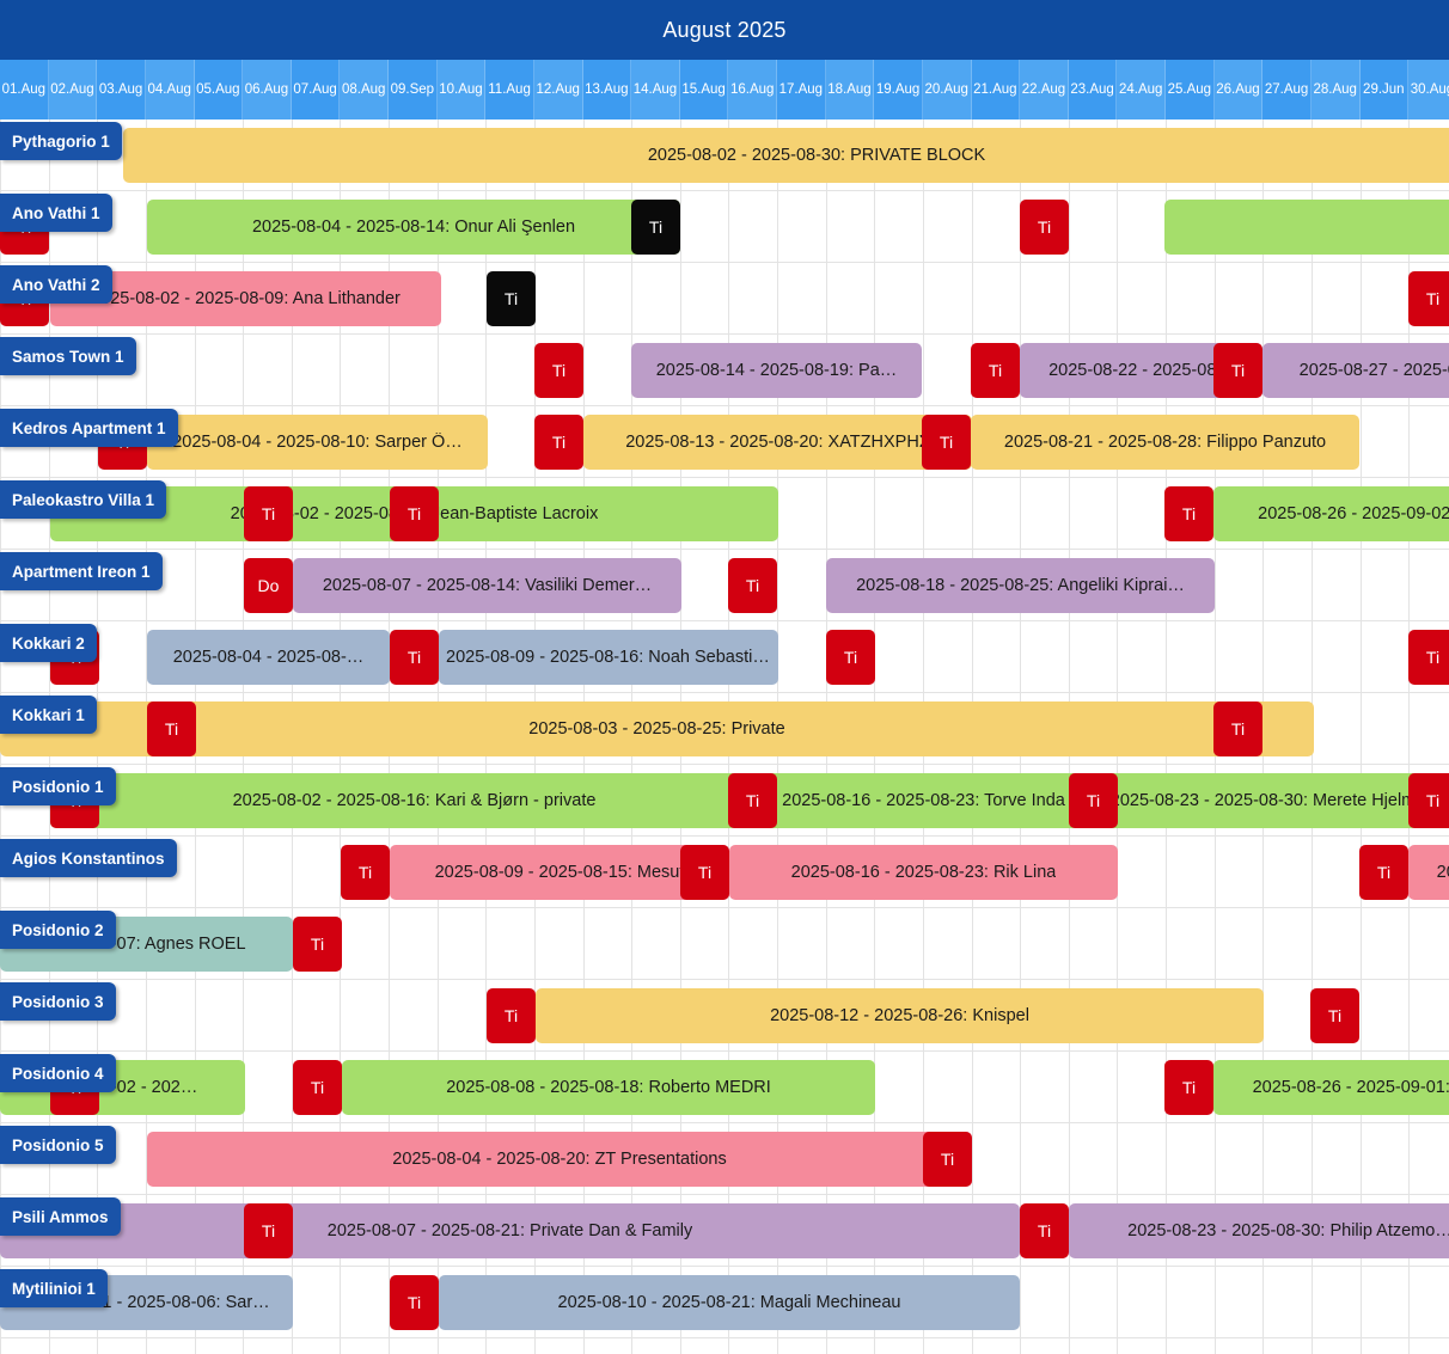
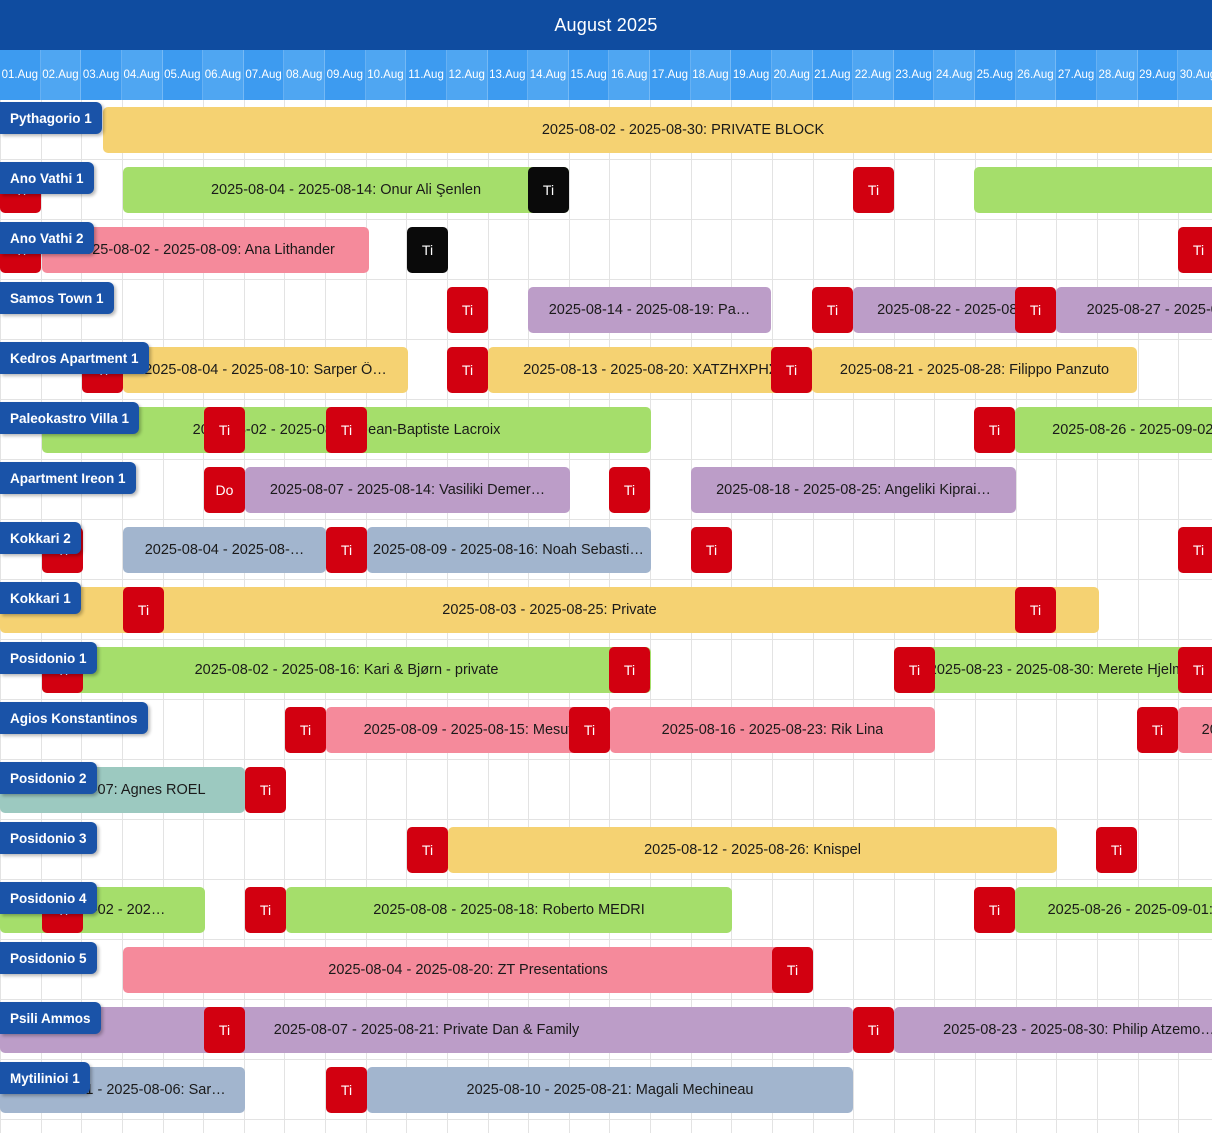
  August 2025
  01.Aug
  02.Aug
  03.Aug
  04.Aug
  05.Aug
  06.Aug
  07.Aug
  08.Aug
- 09.Sep
+ 09.Aug
  10.Aug
  11.Aug
  12.Aug
  13.Aug
  14.Aug
  15.Aug
  16.Aug
  17.Aug
  18.Aug
  19.Aug
  20.Aug
  21.Aug
  22.Aug
  23.Aug
  24.Aug
  25.Aug
  26.Aug
  27.Aug
  28.Aug
- 29.Jun
+ 29.Aug
  30.Au
  2025-08-02 - 2025-08-30: PRIVATE BLOCK
  Pythagorio 1
  2025-08-04 - 2025-08-14: Onur Ali Şenlen
  Ti
  Ti
  Ano Vathi 1
  25-08-02 - 2025-08-09: Ana Lithander
  Ti
  Ti
  Ano Vathi 2
  2025-08-14 - 2025-08-19: Pa…
  2025-08-22 - 2025-08
  2025-08-27 - 2025-
  Ti
  Ti
  Ti
  Samos Town 1
  025-08-04 - 2025-08-10: Sarper Ö…
  2025-08-13 - 2025-08-20: ΧΑΤΖΗΧΡΗ
  2025-08-21 - 2025-08-28: Filippo Panzuto
  Ti
  Ti
  Kedros Apartment 1
  2-02 - 2025-0ean-Baptiste Lacroix
  2025-08-26 - 2025-09-02
  Ti
  Ti
  Ti
  Paleokastro Villa 1
  2025-08-07 - 2025-08-14: Vasiliki Demer…
  2025-08-18 - 2025-08-25: Angeliki Kiprai…
  Do
  Ti
  Apartment Ireon 1
  2025-08-04 - 2025-08-…
  2025-08-09 - 2025-08-16: Noah Sebastian
  Ti
  Ti
  Ti
  Kokkari 2
  2025-08-03 - 2025-08-25: Private
  Ti
  Ti
  Kokkari 1
  2025-08-02 - 2025-08-16: Kari & Bjørn - private
- 2025-08-16 - 2025-08-23: Torve Inda
  025-08-23 - 2025-08-30: Merete Hjel
  Ti
  Ti
  Ti
  Posidonio 1
  2025-08-09 - 2025-08-15: Mesu
  2025-08-16 - 2025-08-23: Rik Lina
  Ti
  Ti
  Ti
  Agios Konstantinos
  Ti
  Posidonio 2
  2025-08-12 - 2025-08-26: Knispel
  Ti
  Ti
  Posidonio 3
  2025-08-08 - 2025-08-18: Roberto MEDRI
  2025-08-26 - 2025-09-01:
  Ti
  Ti
  Posidonio 4
  2025-08-04 - 2025-08-20: ZT Presentations
  Ti
  Posidonio 5
  2025-08-07 - 2025-08-21: Private Dan & Family
  2025-08-23 - 2025-08-30: Philip Atzemo…
  Ti
  Ti
  Psili Ammos
  2025-08-10 - 2025-08-21: Magali Mechineau
  Ti
  Mytilinioi 1
